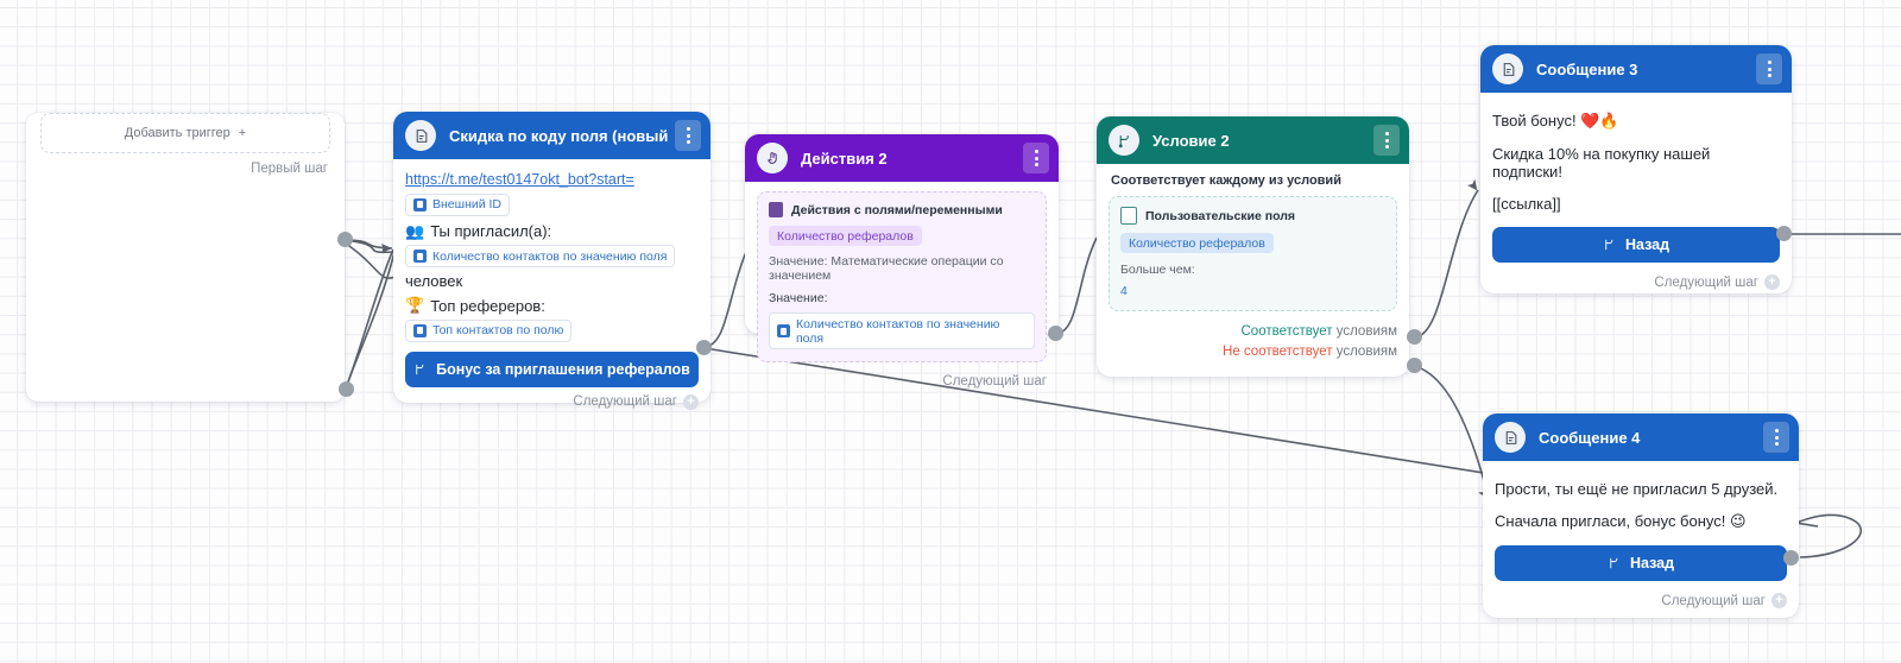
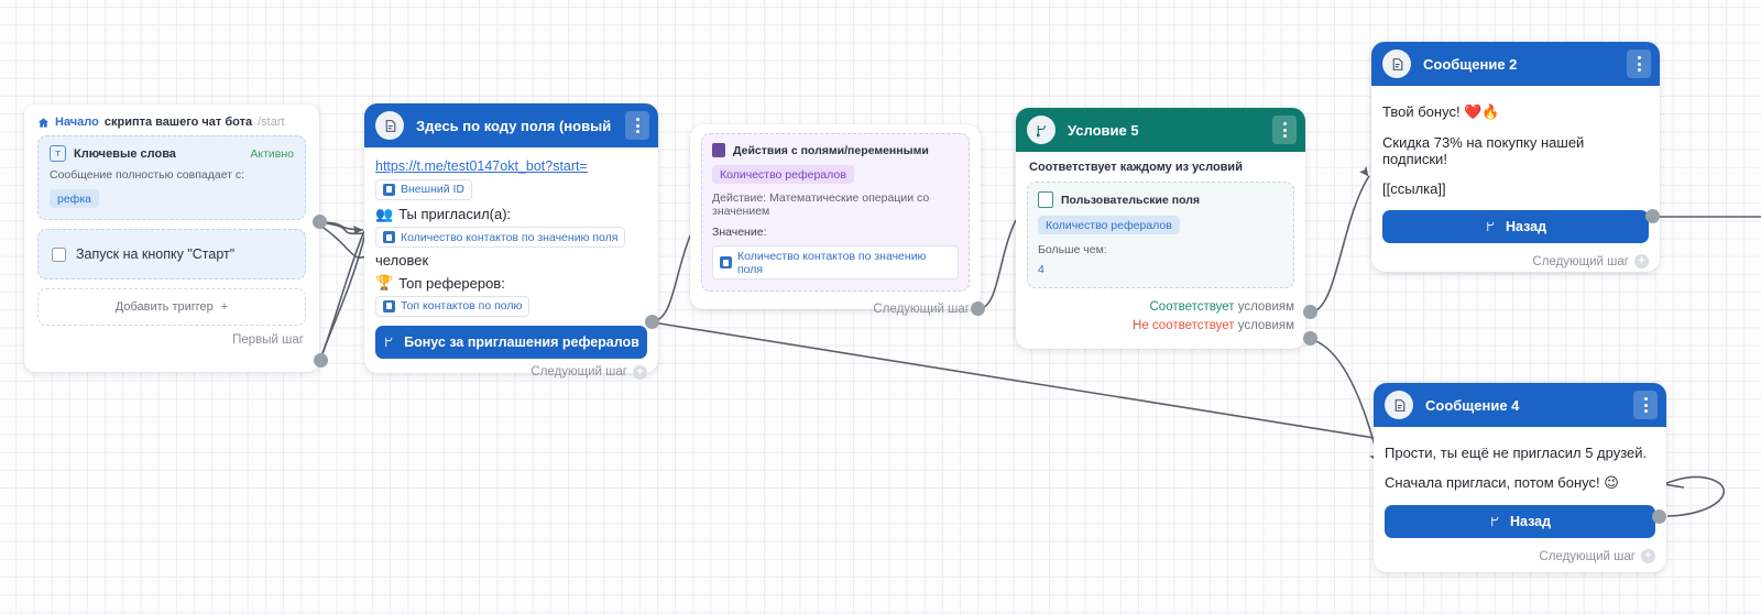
+ Начало
+ скрипта вашего чат бота
+ /start
+ T
+ Ключевые слова
+ Активно
+ Сообщение полностью совпадает с:
+ рефка
+ Запуск на кнопку "Старт"
  Добавить триггер
  +
  Первый шаг
- Скидка по коду поля (новый
+ Здесь по коду поля (новый
  https://t.me/test0147okt_bot?start=
  Внешний ID
  👥
  Ты пригласил(а):
  Количество контактов по значению поля
  человек
  🏆
  Топ рефереров:
  Топ контактов по полю
  Бонус за приглашения рефералов
  Следующий шаг
  +
- Действия 2
  Действия с полями/переменными
  Количество рефералов
- Значение: Математические операции со значением
+ Действие: Математические операции со значением
  Значение:
  Количество контактов по значению поля
  Следующий шаг
- Условие 2
+ Условие 5
  Соответствует каждому из условий
  Пользовательские поля
  Количество рефералов
  Больше чем:
  4
  Соответствует условиям
  Не соответствует условиям
- Сообщение 3
+ Сообщение 2
  Твой бонус! ❤️🔥
- Скидка 10% на покупку нашей подписки!
+ Скидка 73% на покупку нашей подписки!
  [[ссылка]]
  Назад
  Следующий шаг
  +
  Сообщение 4
  Прости, ты ещё не пригласил 5 друзей.
- Сначала пригласи, бонус бонус! 😉
+ Сначала пригласи, потом бонус! 😉
  Назад
  Следующий шаг
  +
